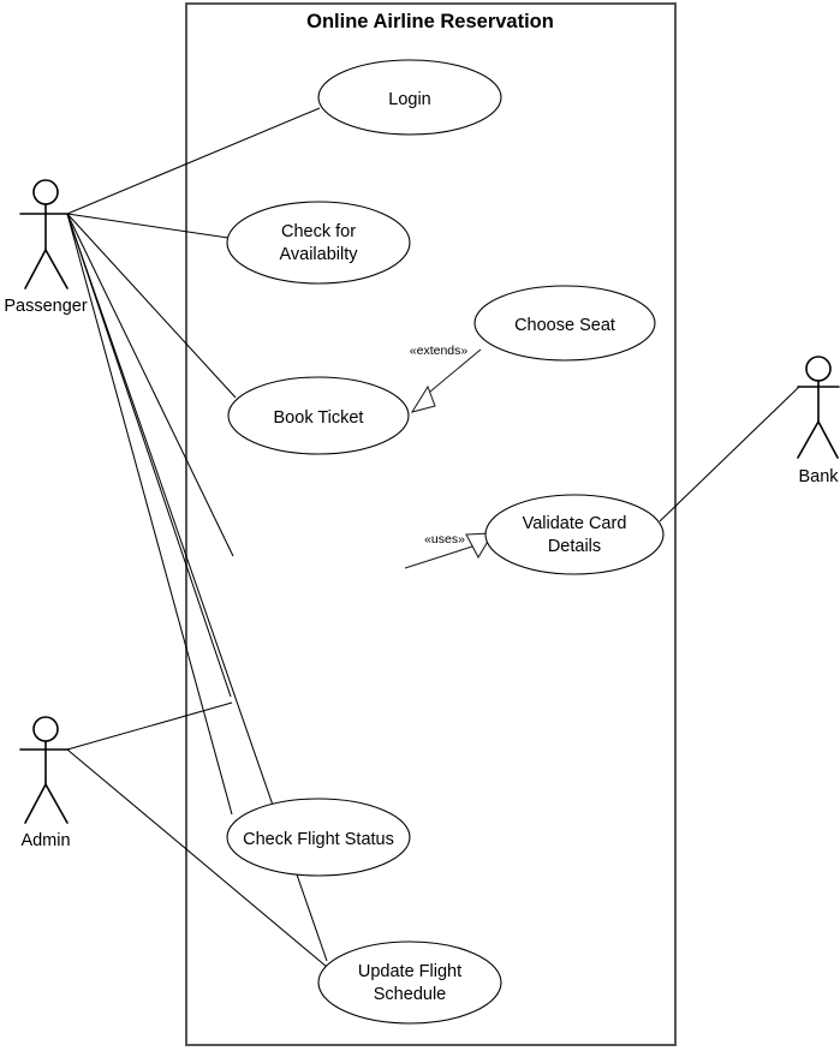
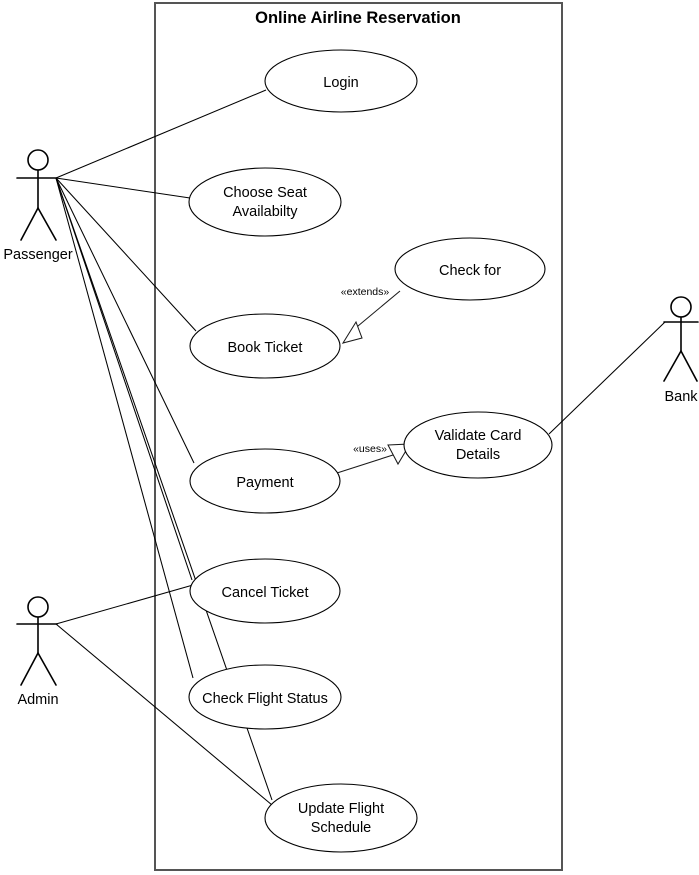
  Online Airline Reservation
  «extends»
  «uses»
  Login
- Check for
+ Choose Seat
  Availabilty
- Choose Seat
+ Check for
  Book Ticket
  Validate Card
  Details
+ Payment
+ Cancel Ticket
  Check Flight Status
  Update Flight
  Schedule
  Passenger
  Bank
  Admin
